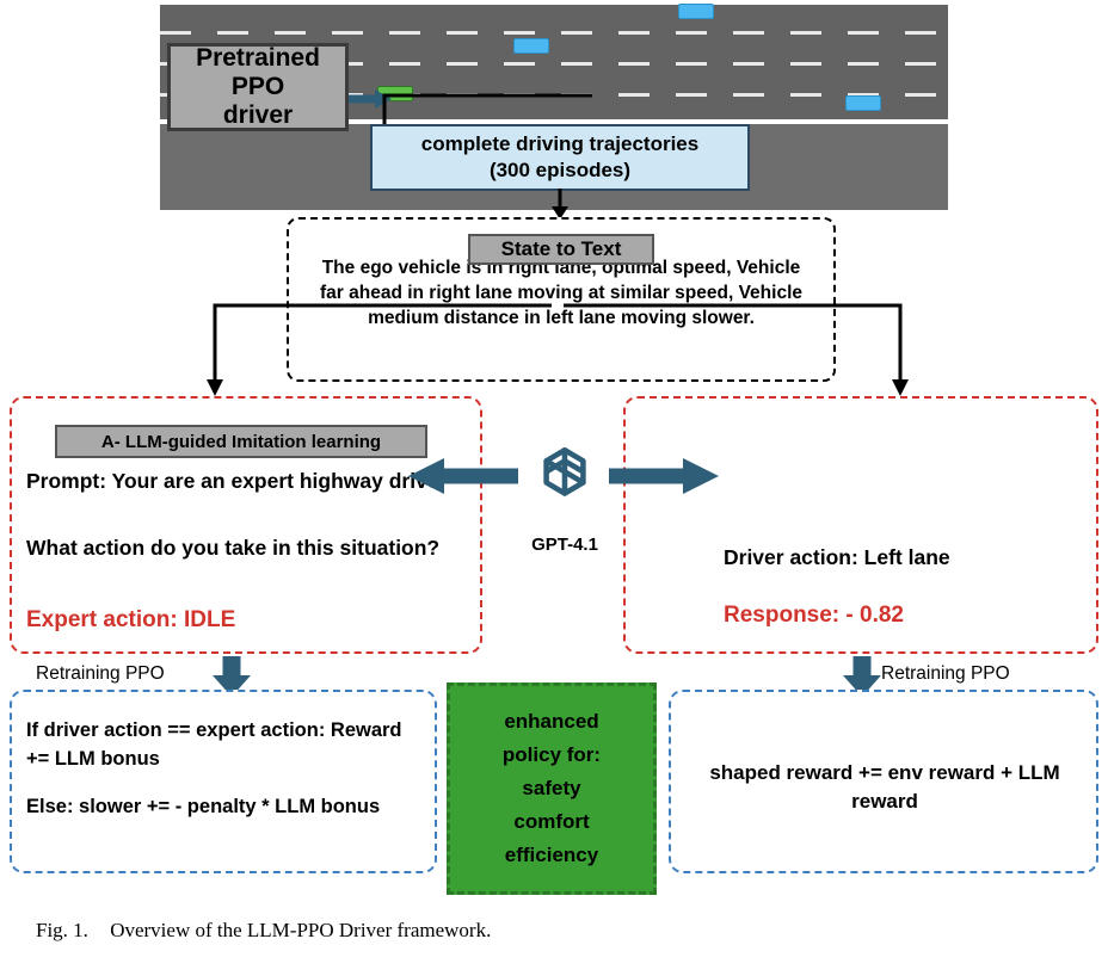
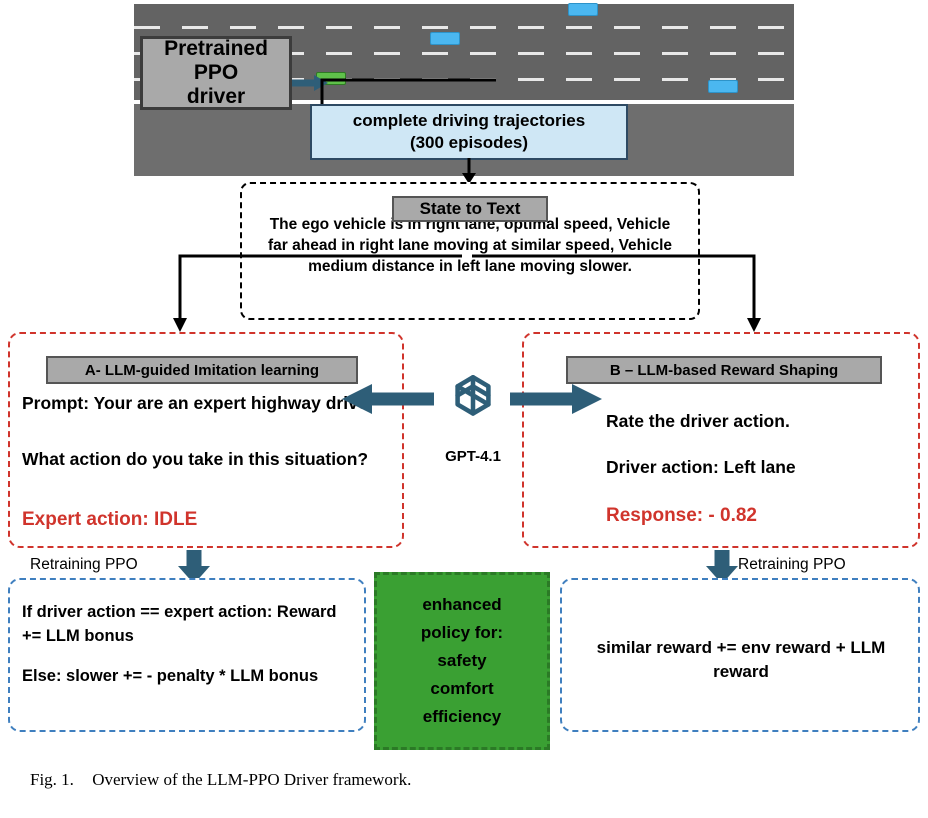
  Pretrained
  PPO
  driver
  complete driving trajectories
  (300 episodes)
  The ego vehicle is in right lane, optimal speed, Vehicle far ahead in right lane moving at similar speed, Vehicle medium distance in left lane moving slower.
  State to Text
  A- LLM-guided Imitation learning
  Prompt: Your are an expert highway dri
  What action do you take in this situation?
  Expert action: IDLE
+ B – LLM-based Reward Shaping
+ Rate the driver action.
  Driver action: Left lane
  Response: - 0.82
  GPT-4.1
  Retraining PPO
  Retraining PPO
  If driver action == expert action: Reward += LLM bonus
  Else: slower += - penalty * LLM bonus
- shaped reward += env reward + LLM reward
+ similar reward += env reward + LLM reward
  enhanced
  policy for:
  safety
  comfort
  efficiency
  Fig. 1. Overview of the LLM-PPO Driver framework.
